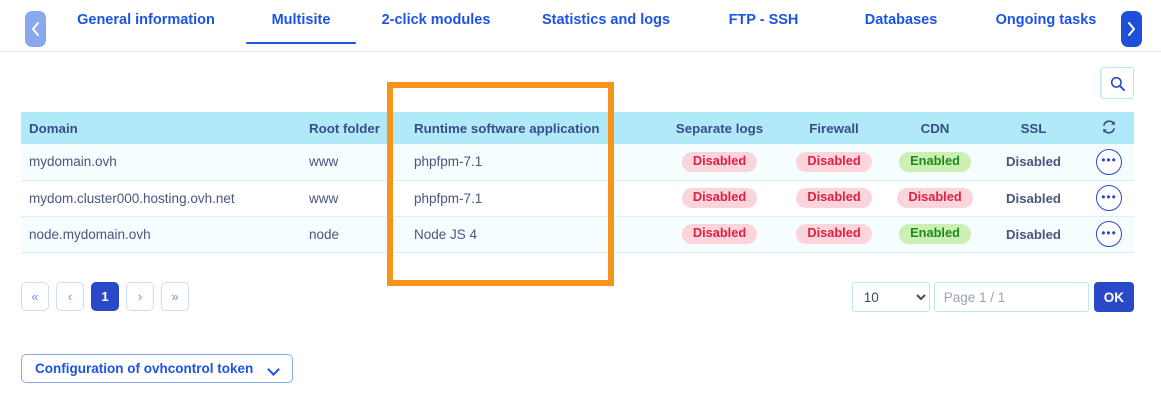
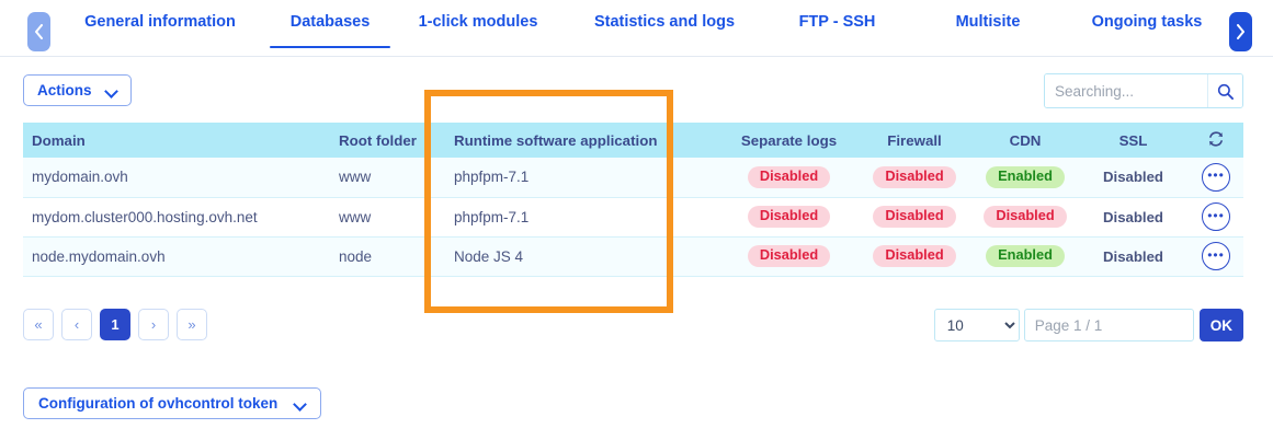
  General information
- Multisite
+ Databases
- 2-click modules
+ 1-click modules
  Statistics and logs
  FTP - SSH
- Databases
+ Multisite
  Ongoing tasks
+ Actions
+ Searching...
  Domain	Root folder	Runtime software application	Separate logs	Firewall	CDN	SSL
  mydomain.ovh	www	phpfpm-7.1	Disabled	Disabled	Enabled	Disabled	•••
  mydom.cluster000.hosting.ovh.net	www	phpfpm-7.1	Disabled	Disabled	Disabled	Disabled	•••
  node.mydomain.ovh	node	Node JS 4	Disabled	Disabled	Enabled	Disabled	•••
  «
  ‹
  1
  ›
  »
  10
  Page 1 / 1
  OK
  Configuration of ovhcontrol token
